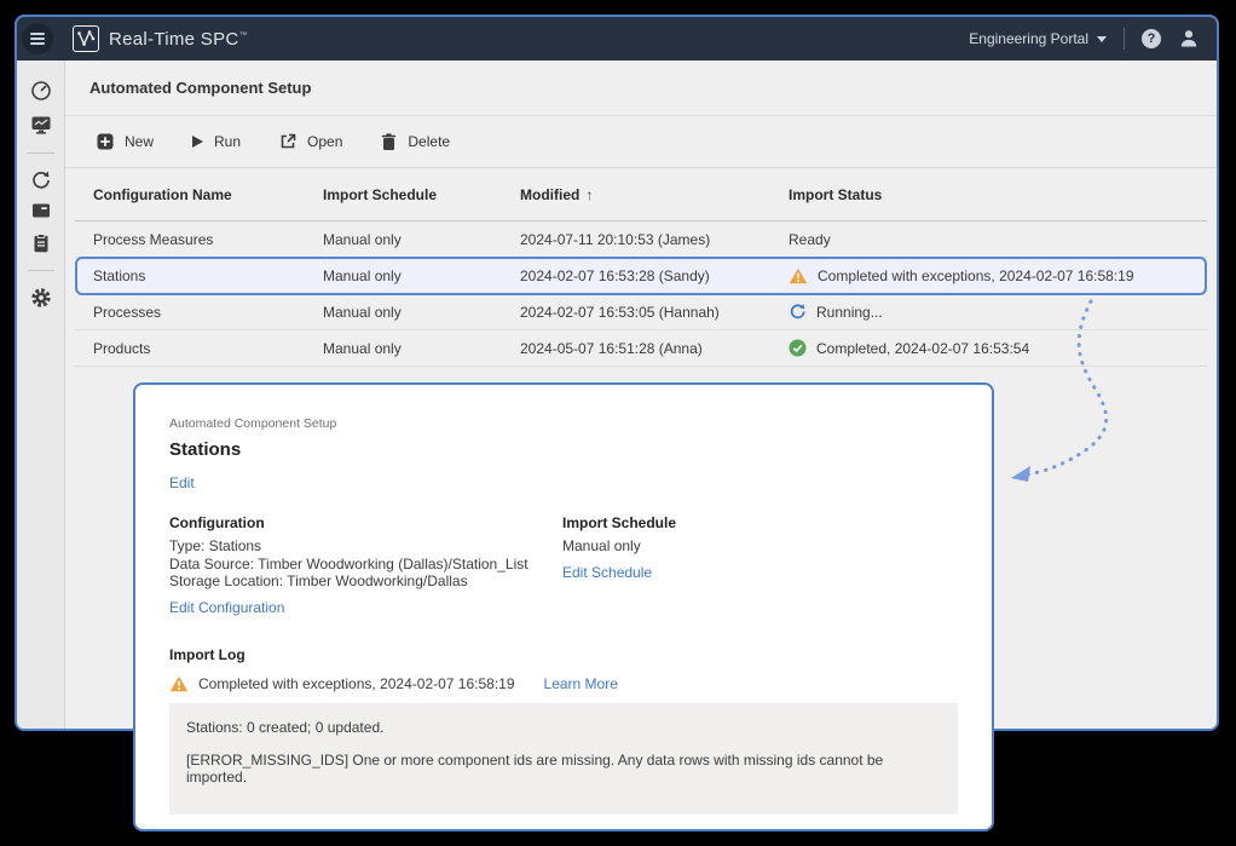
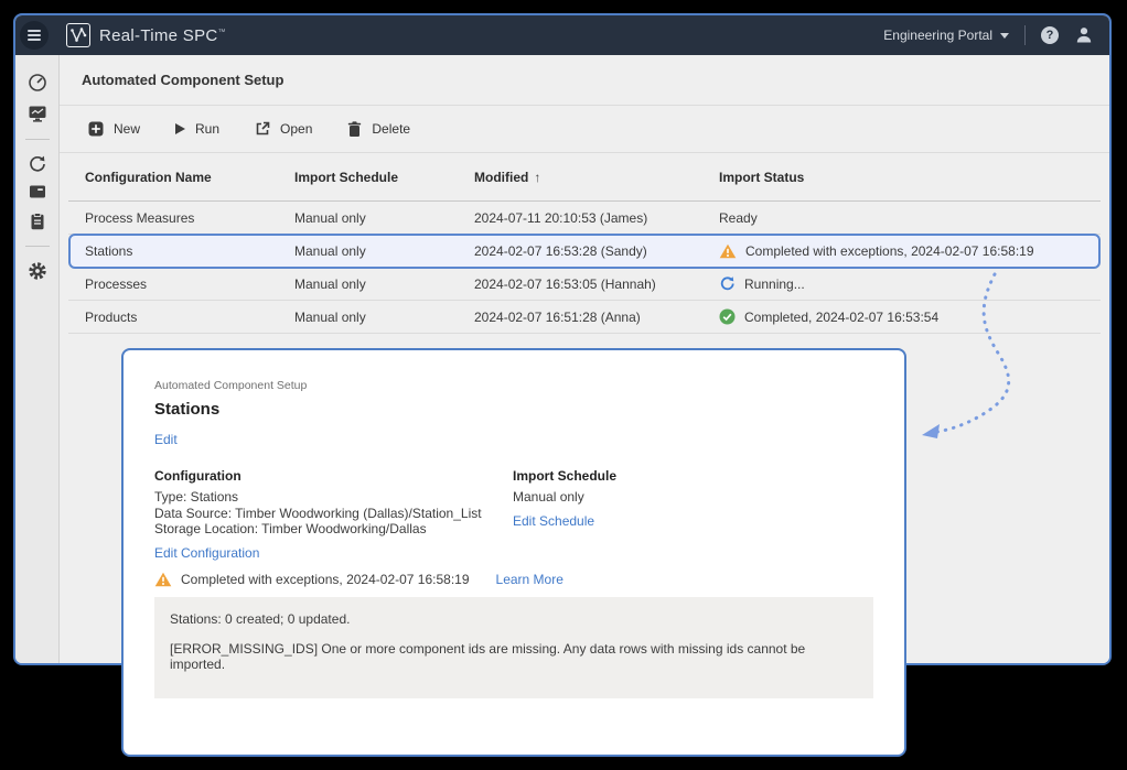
  Real-Time SPC
  Engineering Portal
  ?
  Automated Component Setup
  New
  Run
  Open
  Delete
  Configuration Name
  Import Schedule
  Modified ↑
  Import Status
  Process Measures
  Manual only
  2024-07-11 20:10:53 (James)
  Ready
  Stations
  Manual only
  2024-02-07 16:53:28 (Sandy)
  Completed with exceptions, 2024-02-07 16:58:19
  Processes
  Manual only
  2024-02-07 16:53:05 (Hannah)
  Running...
  Products
  Manual only
- 2024-05-07 16:51:28 (Anna)
+ 2024-02-07 16:51:28 (Anna)
  Completed, 2024-02-07 16:53:54
  Automated Component Setup
  Stations
  Edit
  Configuration
  Type: Stations
  Data Source: Timber Woodworking (Dallas)/Station_List
  Storage Location: Timber Woodworking/Dallas
  Edit Configuration
  Import Schedule
  Manual only
  Edit Schedule
- Import Log
  Completed with exceptions, 2024-02-07 16:58:19
  Learn More
  Stations: 0 created; 0 updated.
  [ERROR_MISSING_IDS] One or more component ids are missing. Any data rows with missing ids cannot be imported.
